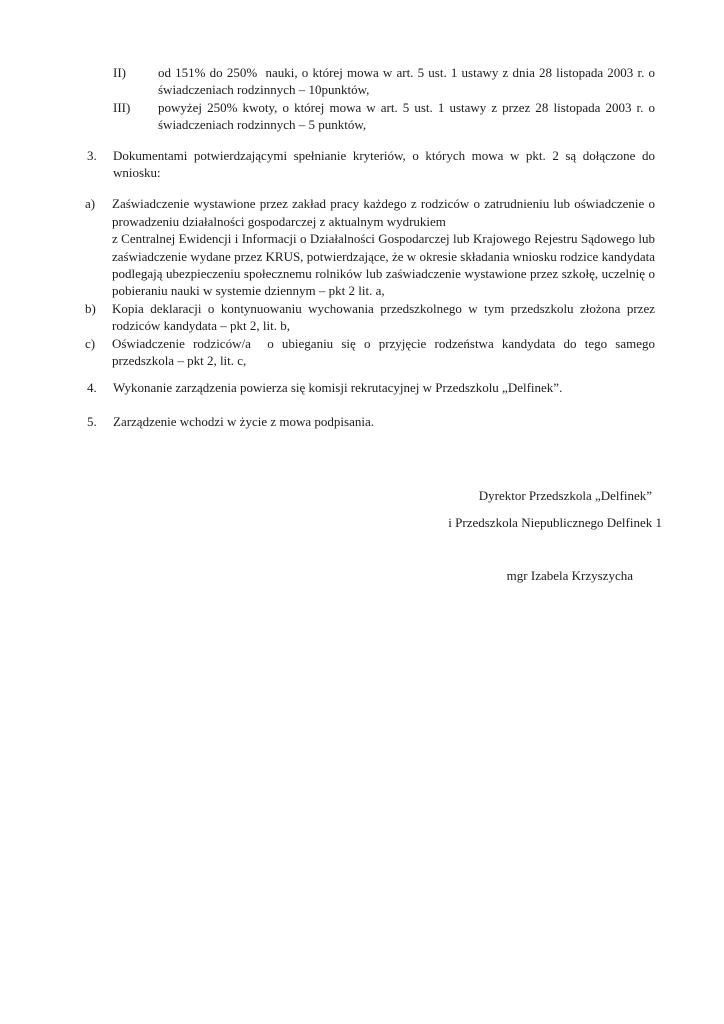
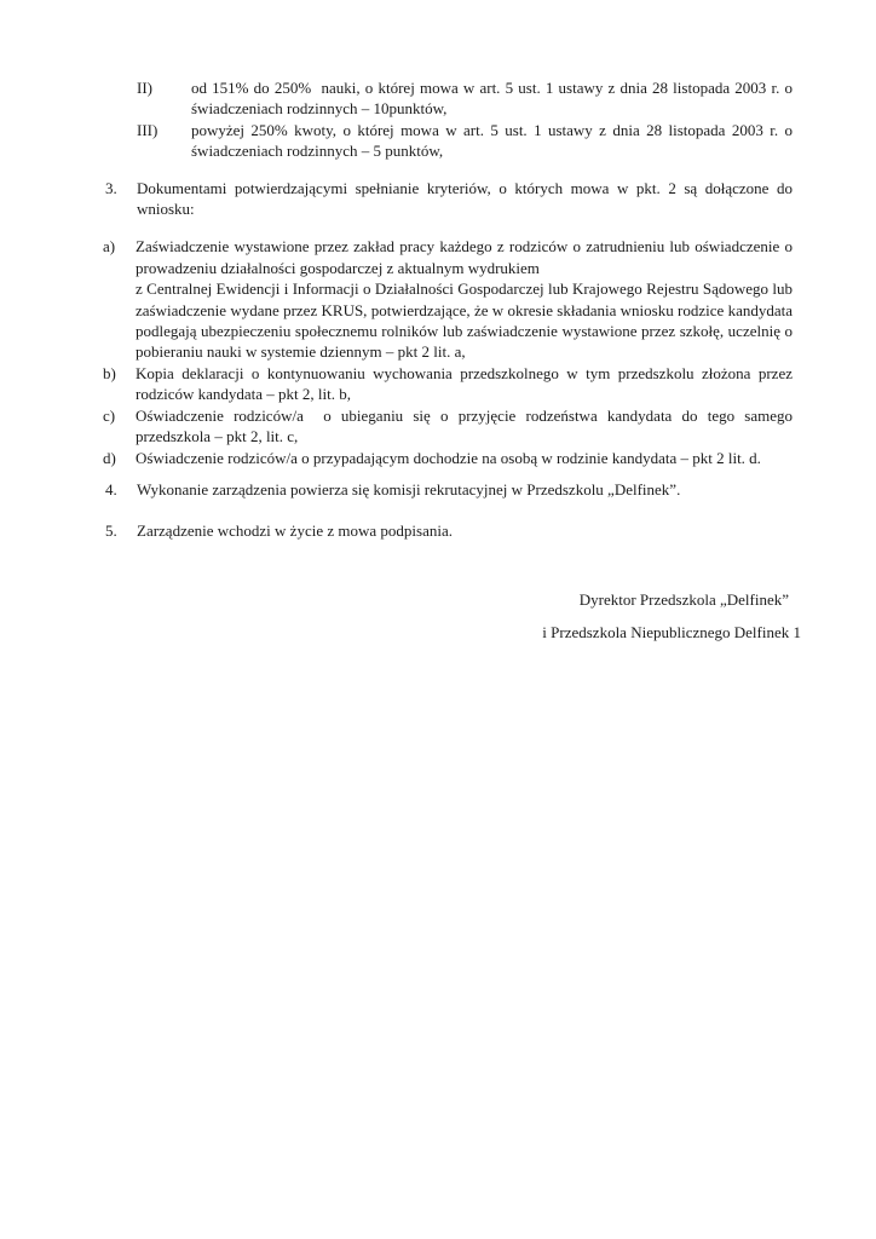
  II)
  od 151% do 250% nauki, o której mowa w art. 5 ust. 1 ustawy z dnia 28 listopada 2003 r. o świadczeniach rodzinnych – 10punktów,
  III)
- powyżej 250% kwoty, o której mowa w art. 5 ust. 1 ustawy z przez 28 listopada 2003 r. o świadczeniach rodzinnych – 5 punktów,
+ powyżej 250% kwoty, o której mowa w art. 5 ust. 1 ustawy z dnia 28 listopada 2003 r. o świadczeniach rodzinnych – 5 punktów,
  3.
  Dokumentami potwierdzającymi spełnianie kryteriów, o których mowa w pkt. 2 są dołączone do wniosku:
  a)
  Zaświadczenie wystawione przez zakład pracy każdego z rodziców o zatrudnieniu lub oświadczenie o prowadzeniu działalności gospodarczej z aktualnym wydrukiem
  z Centralnej Ewidencji i Informacji o Działalności Gospodarczej lub Krajowego Rejestru Sądowego lub zaświadczenie wydane przez KRUS, potwierdzające, że w okresie składania wniosku rodzice kandydata podlegają ubezpieczeniu społecznemu rolników lub zaświadczenie wystawione przez szkołę, uczelnię o pobieraniu nauki w systemie dziennym – pkt 2 lit. a,
  b)
  Kopia deklaracji o kontynuowaniu wychowania przedszkolnego w tym przedszkolu złożona przez rodziców kandydata – pkt 2, lit. b,
  c)
  Oświadczenie rodziców/a o ubieganiu się o przyjęcie rodzeństwa kandydata do tego samego przedszkola – pkt 2, lit. c,
+ d)
+ Oświadczenie rodziców/a o przypadającym dochodzie na osobą w rodzinie kandydata – pkt 2 lit. d.
  4.
  Wykonanie zarządzenia powierza się komisji rekrutacyjnej w Przedszkolu „Delfinek”.
  5.
  Zarządzenie wchodzi w życie z mowa podpisania.
  Dyrektor Przedszkola „Delfinek”
  i Przedszkola Niepublicznego Delfinek 1
- mgr Izabela Krzyszycha
